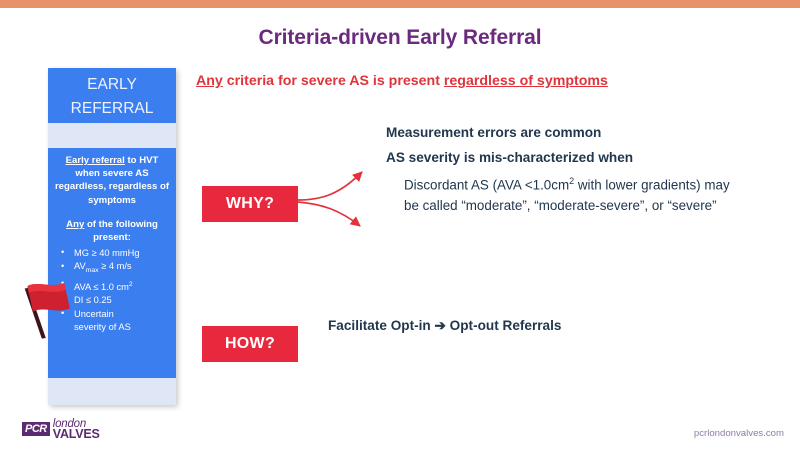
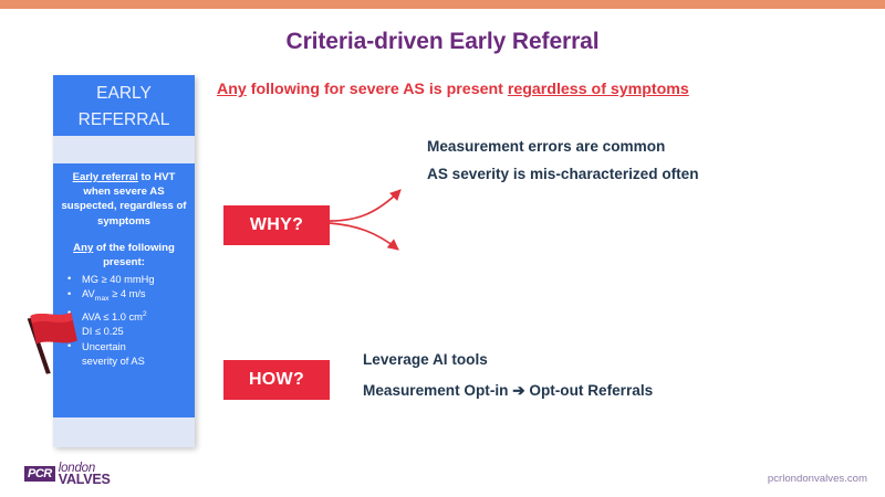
  Criteria-driven Early Referral
- Any criteria for severe AS is present regardless of symptoms
+ Any following for severe AS is present regardless of symptoms
  EARLY
  REFERRAL
- Early referral to HVT when severe AS regardless, regardless of symptoms
+ Early referral to HVT when severe AS suspected, regardless of symptoms
  Any of the following present:
  MG ≥ 40 mmHg
  AV ≥ 4 m/s
  AVA ≤ 1.0 cm
  DI ≤ 0.25
  Uncertain
  severity of AS
  WHY?
  Measurement errors are common
- AS severity is mis-characterized when
+ AS severity is mis-characterized often
- Discordant AS (AVA <1.0cm2 with lower gradients) may be called “moderate”, “moderate-severe”, or “severe”
  HOW?
+ Leverage AI tools
- Facilitate Opt-in ➔ Opt-out Referrals
+ Measurement Opt-in ➔ Opt-out Referrals
  PCR
  london
  VALVES
  pcrlondonvalves.com
